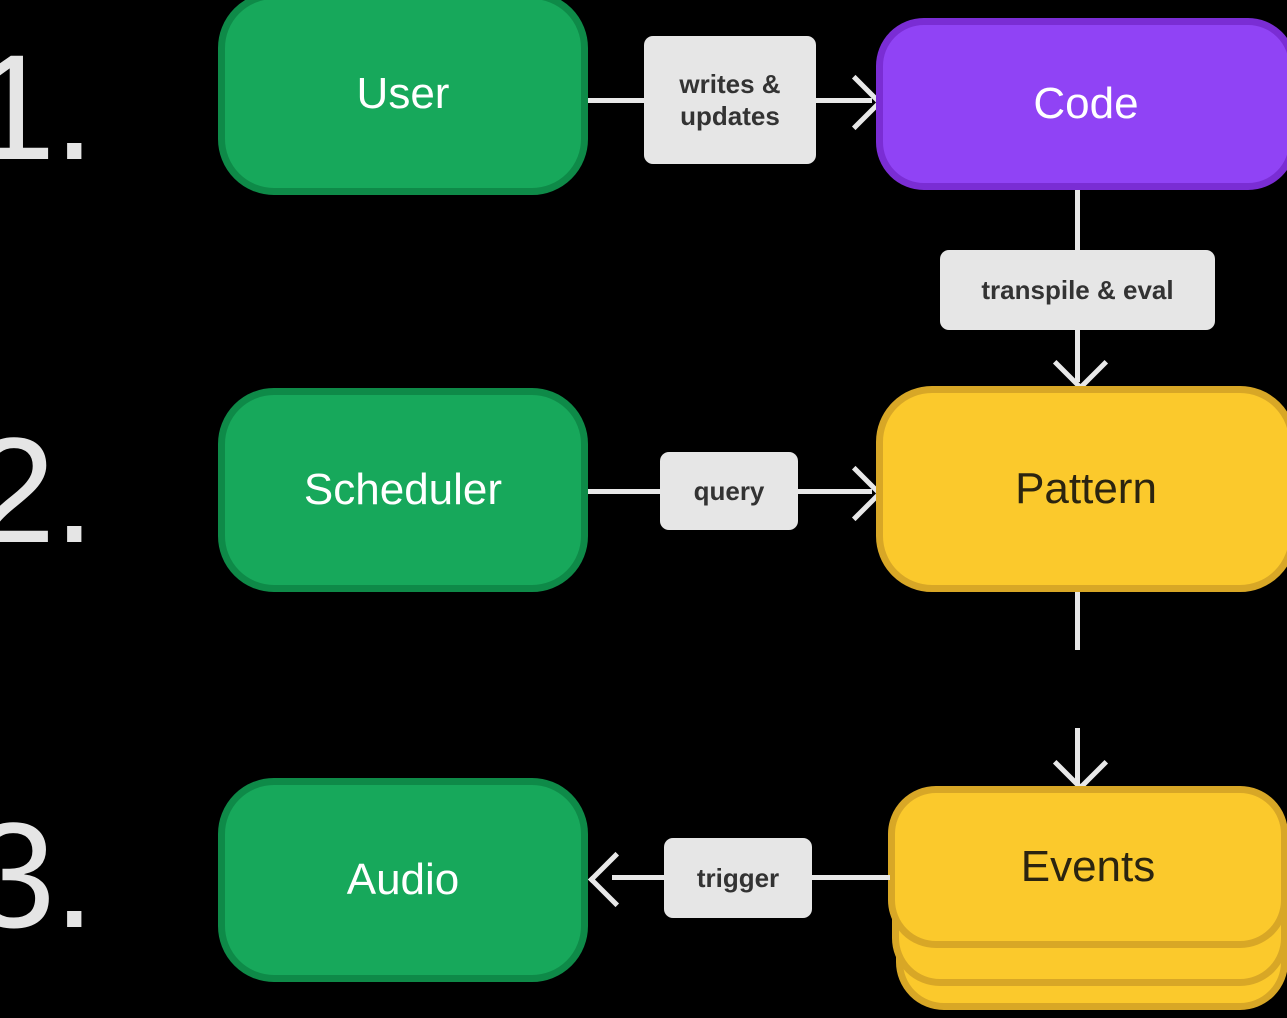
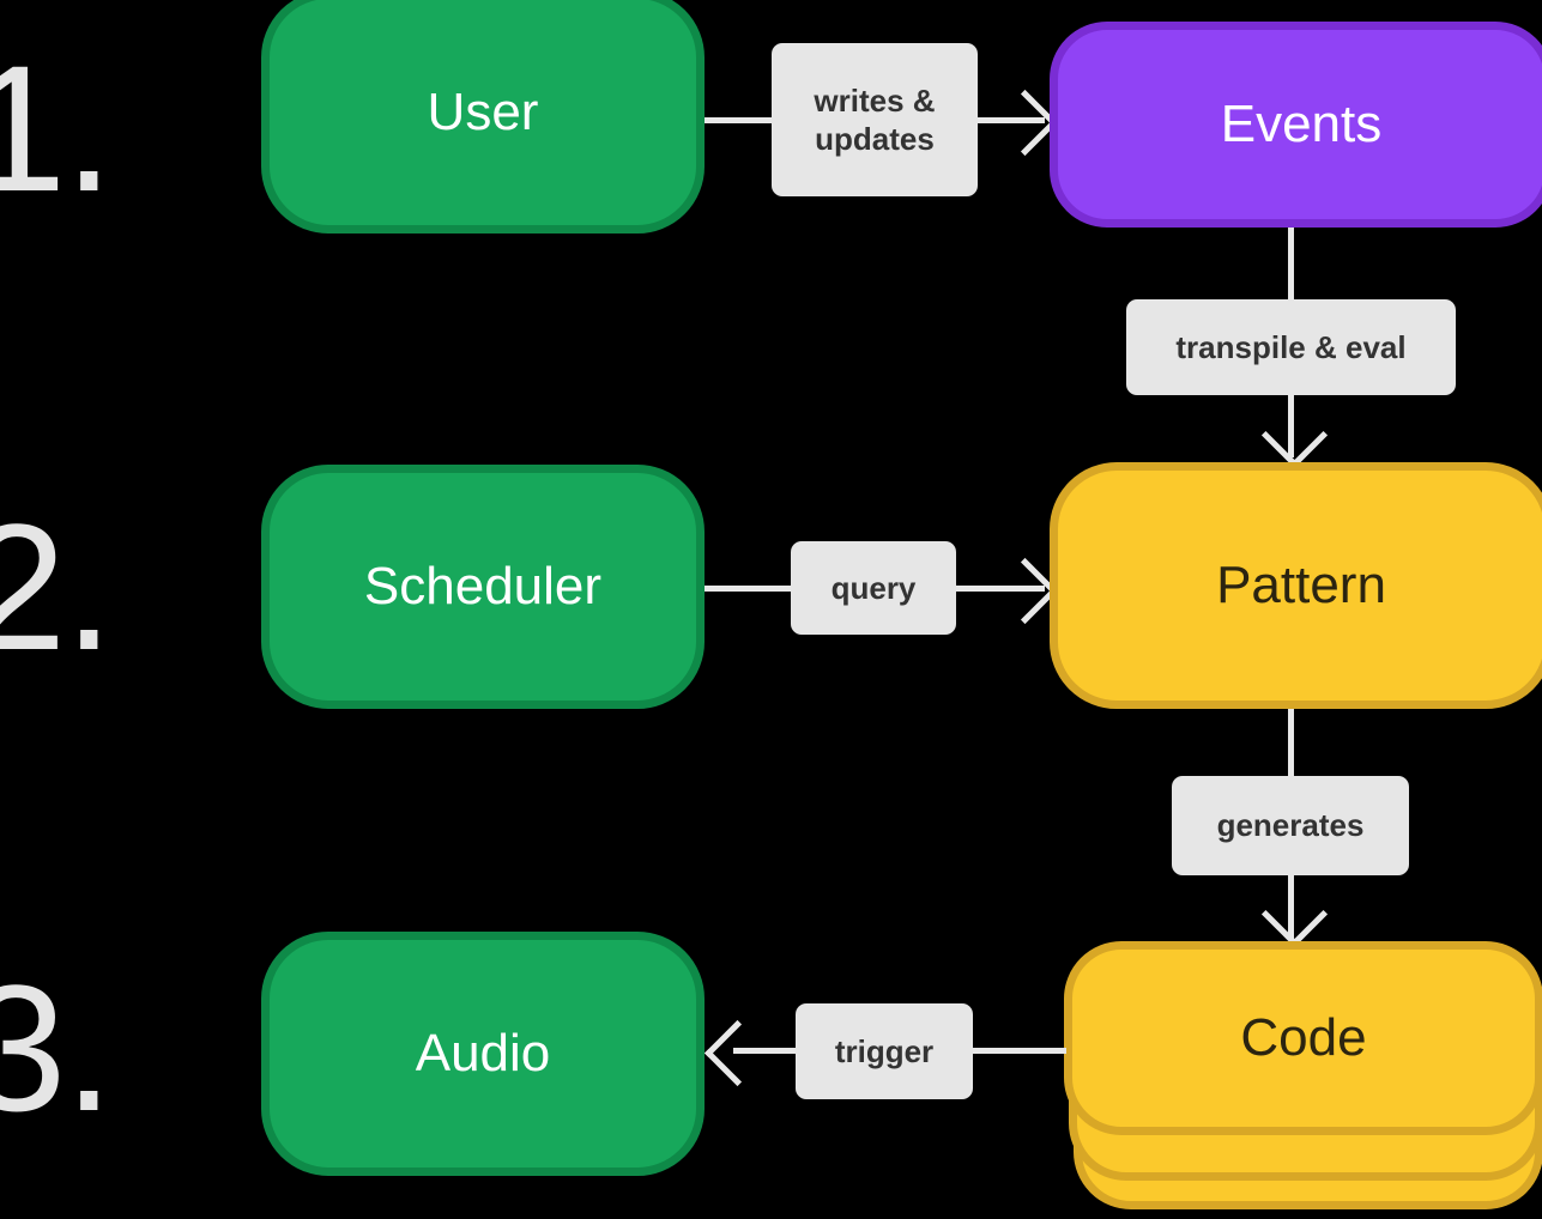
  1.
  2.
  3.
  User
  writes &
  updates
- Code
+ Events
  transpile & eval
  Scheduler
  query
  Pattern
+ generates
- Events
+ Code
  trigger
  Audio
